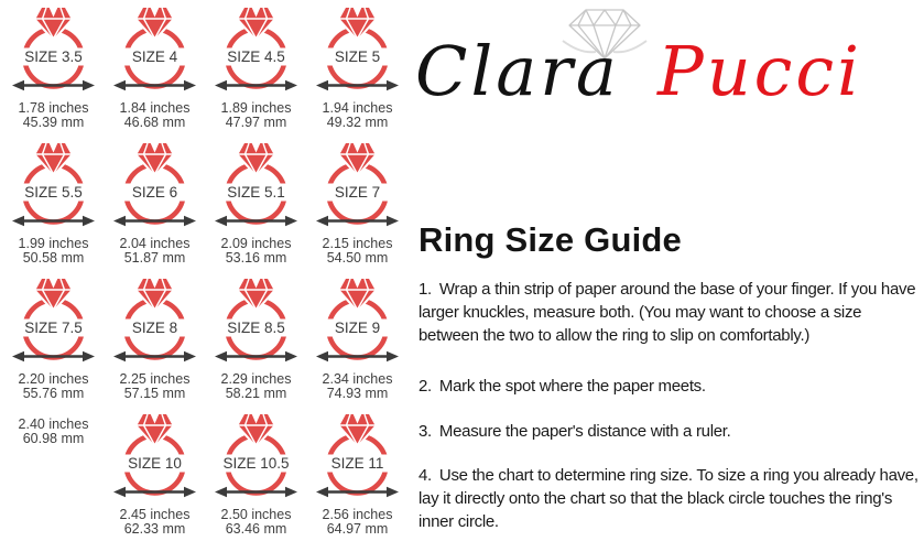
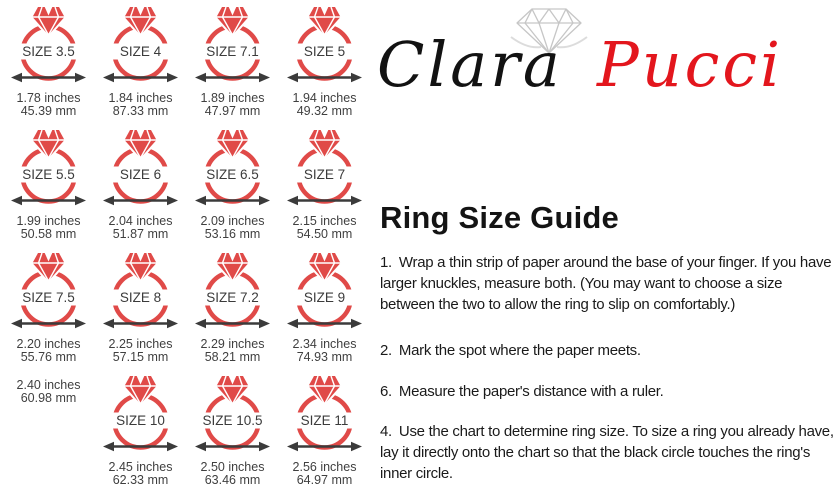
  SIZE 3.5
  1.78 inches
  45.39 mm
  SIZE 4
  1.84 inches
- 46.68 mm
+ 87.33 mm
- SIZE 4.5
+ SIZE 7.1
  1.89 inches
  47.97 mm
  SIZE 5
  1.94 inches
  49.32 mm
  SIZE 5.5
  1.99 inches
  50.58 mm
  SIZE 6
  2.04 inches
  51.87 mm
- SIZE 5.1
+ SIZE 6.5
  2.09 inches
  53.16 mm
  SIZE 7
  2.15 inches
  54.50 mm
  SIZE 7.5
  2.20 inches
  55.76 mm
  SIZE 8
  2.25 inches
  57.15 mm
- SIZE 8.5
+ SIZE 7.2
  2.29 inches
  58.21 mm
  SIZE 9
  2.34 inches
  74.93 mm
  2.40 inches
  60.98 mm
  SIZE 10
  2.45 inches
  62.33 mm
  SIZE 10.5
  2.50 inches
  63.46 mm
  SIZE 11
  2.56 inches
  64.97 mm
  Clara
  Pucci
  Ring Size Guide
  1. Wrap a thin strip of paper around the base of your finger. If you have larger knuckles, measure both. (You may want to choose a size between the two to allow the ring to slip on comfortably.)
  2. Mark the spot where the paper meets.
- 3. Measure the paper's distance with a ruler.
+ 6. Measure the paper's distance with a ruler.
  4. Use the chart to determine ring size. To size a ring you already have, lay it directly onto the chart so that the black circle touches the ring's inner circle.
